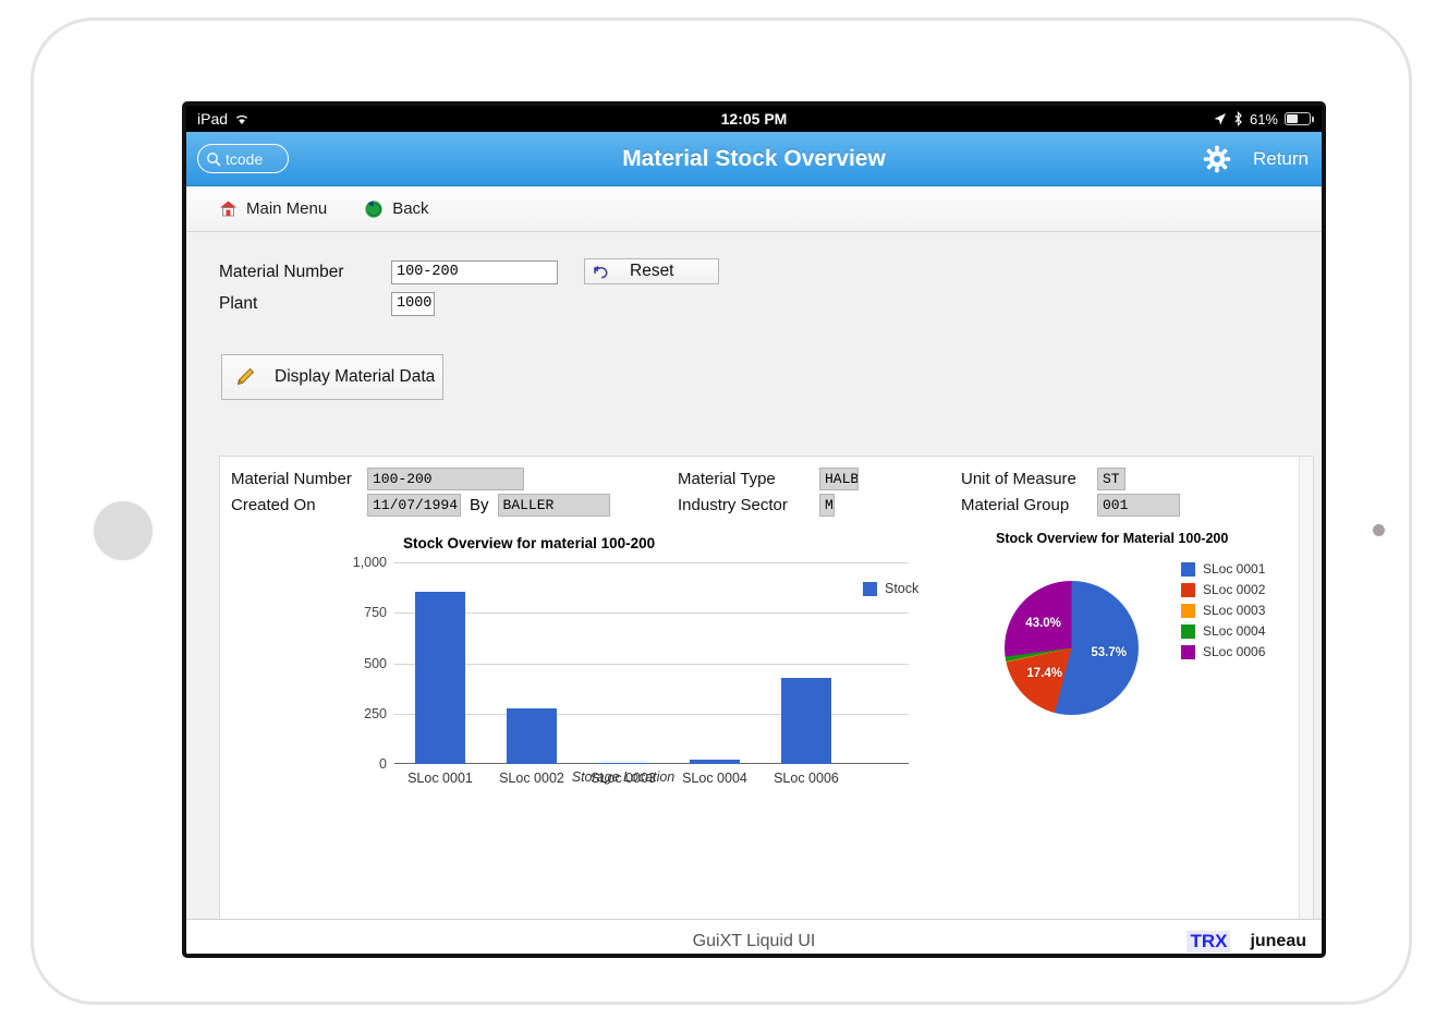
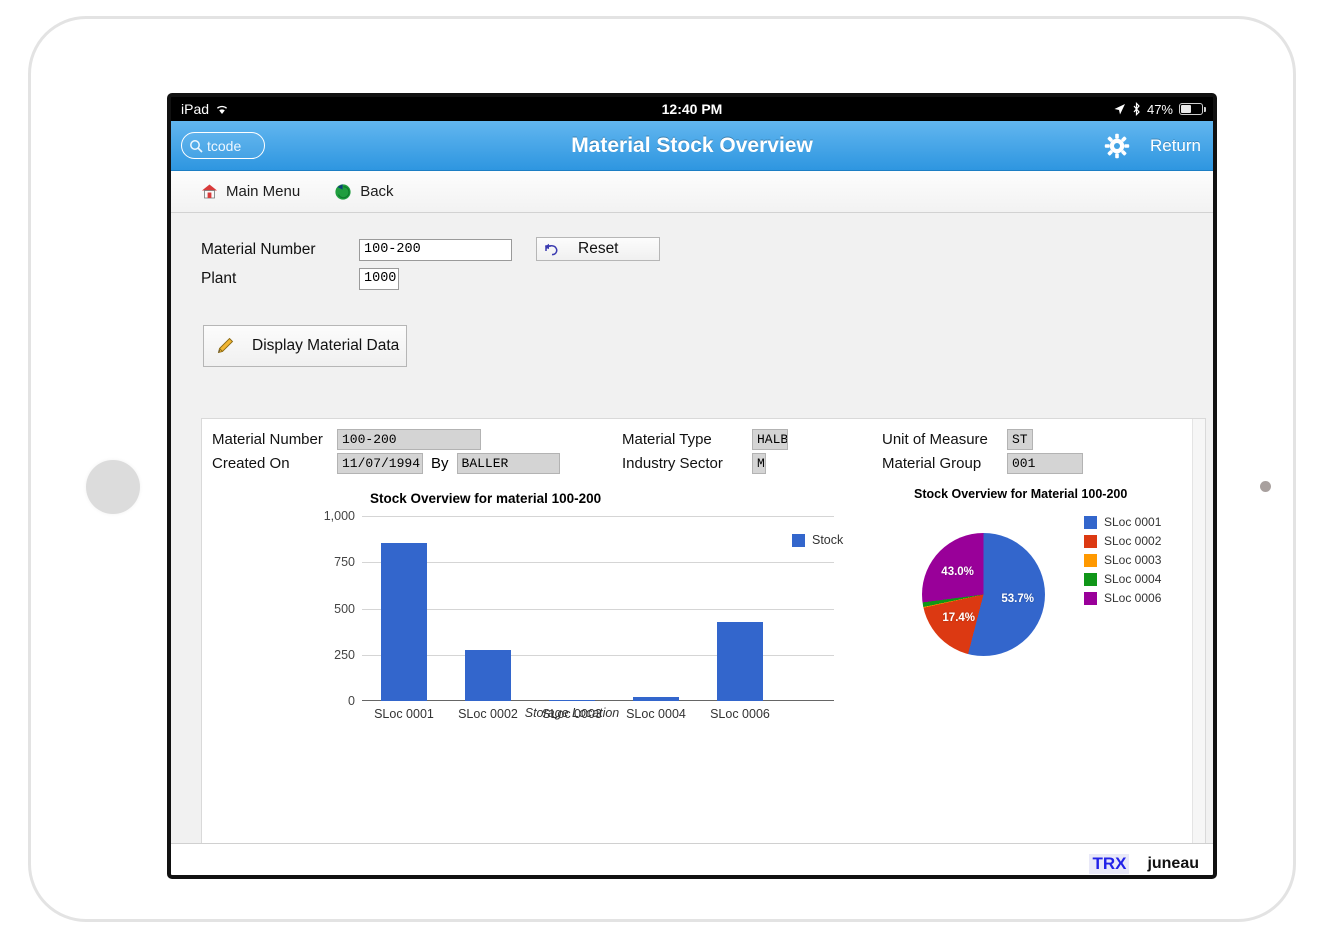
  iPad
- 12:05 PM
+ 12:40 PM
- 61%
+ 47%
  tcode
  Material Stock Overview
  Return
  Main Menu
  Back
  Material Number
  100-200
  Plant
  1000
  Reset
  Display Material Data
  Material Number
  100-200
  Created On
  11/07/1994
  By
  BALLER
  Material Type
  HALB
  Industry Sector
  M
  Unit of Measure
  ST
  Material Group
  001
  Stock Overview for material 100-200
  0
  250
  500
  750
  1,000
  SLoc 0001
  SLoc 0002
  SLoc 0003
  SLoc 0004
  SLoc 0006
  Storage Location
  Stock
  Stock Overview for Material 100-200
  53.7%
  17.4%
  43.0%
  SLoc 0001
  SLoc 0002
  SLoc 0003
  SLoc 0004
  SLoc 0006
- GuiXT Liquid UI
  TRX
  juneau
